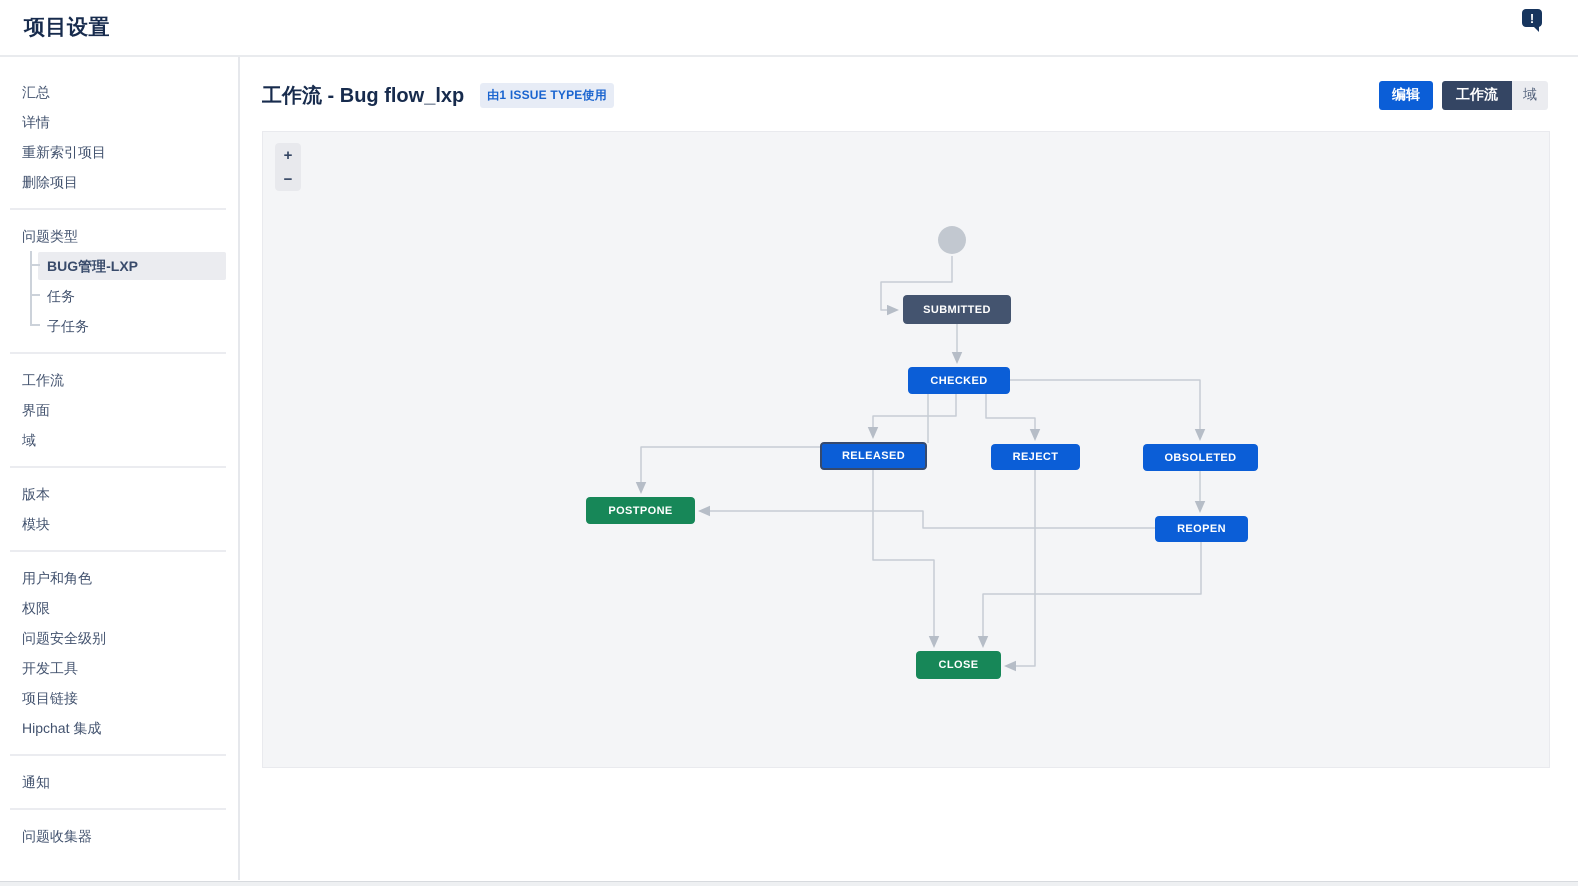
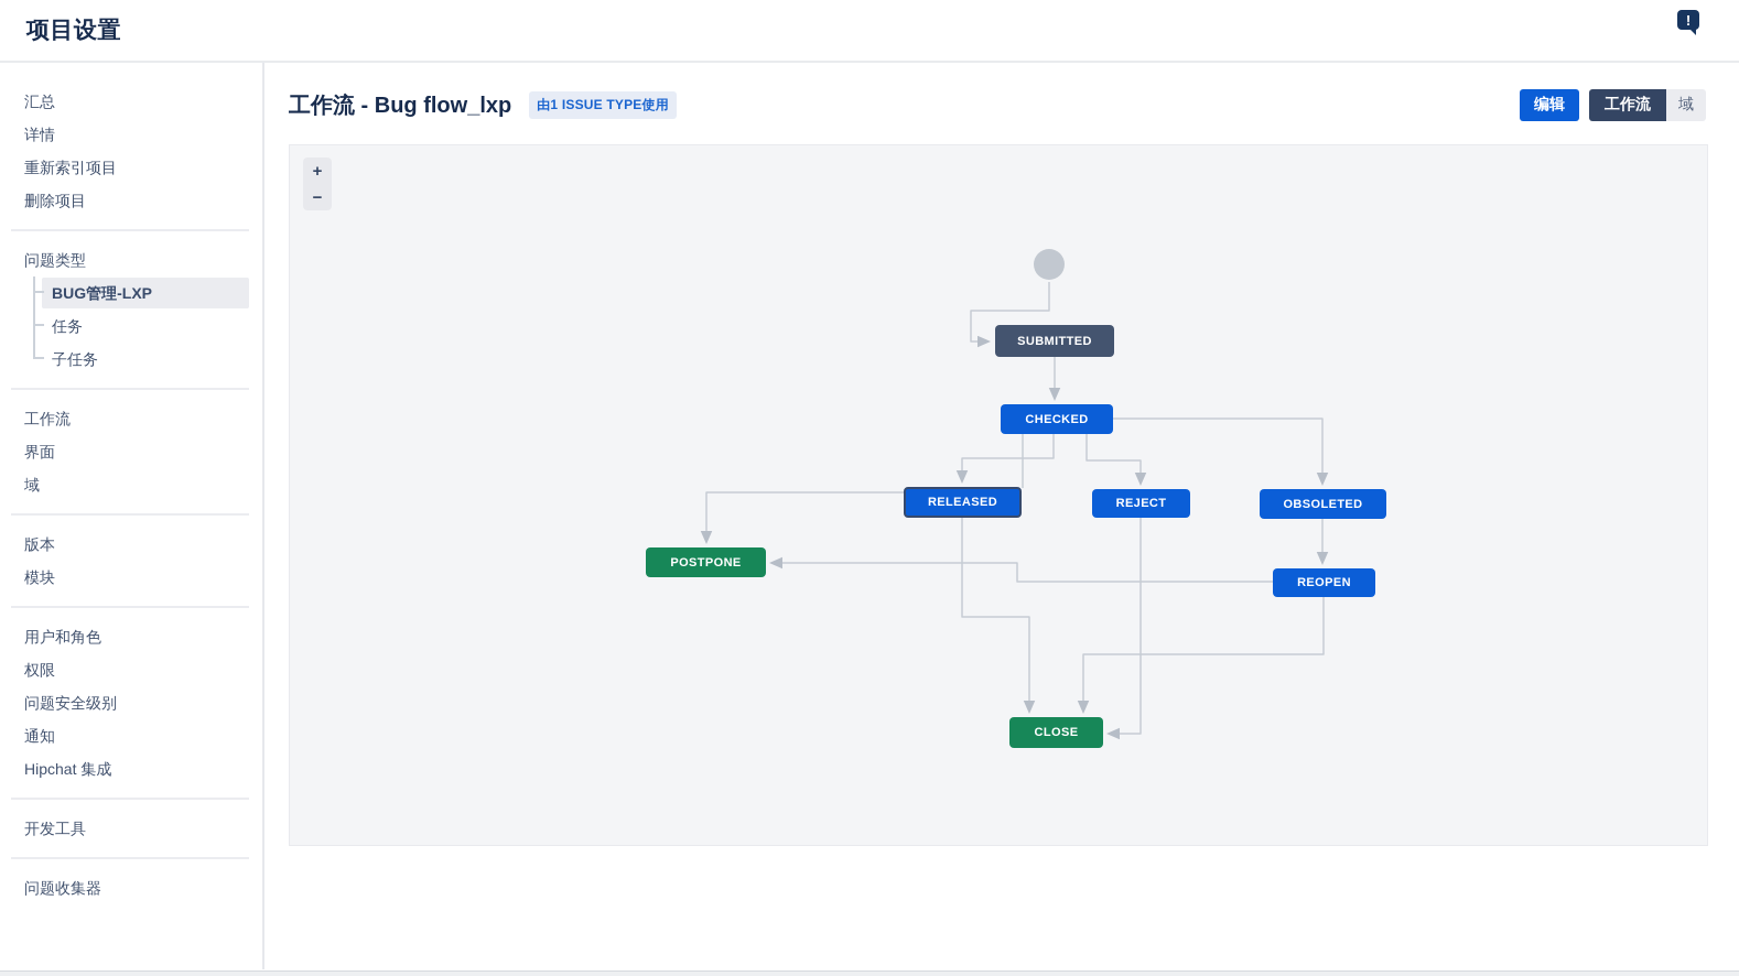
  项目设置
  !
  汇总
  详情
  重新索引项目
  删除项目
  问题类型
  BUG管理-LXP
  任务
  子任务
  工作流
  界面
  域
  版本
  模块
  用户和角色
  权限
  问题安全级别
- 开发工具
+ 通知
- 项目链接
  Hipchat 集成
- 通知
+ 开发工具
  问题收集器
  工作流 - Bug flow_lxp
  由1 ISSUE TYPE使用
  编辑
  工作流
  域
  +
  −
  SUBMITTED
  CHECKED
  RELEASED
  REJECT
  OBSOLETED
  POSTPONE
  REOPEN
  CLOSE
